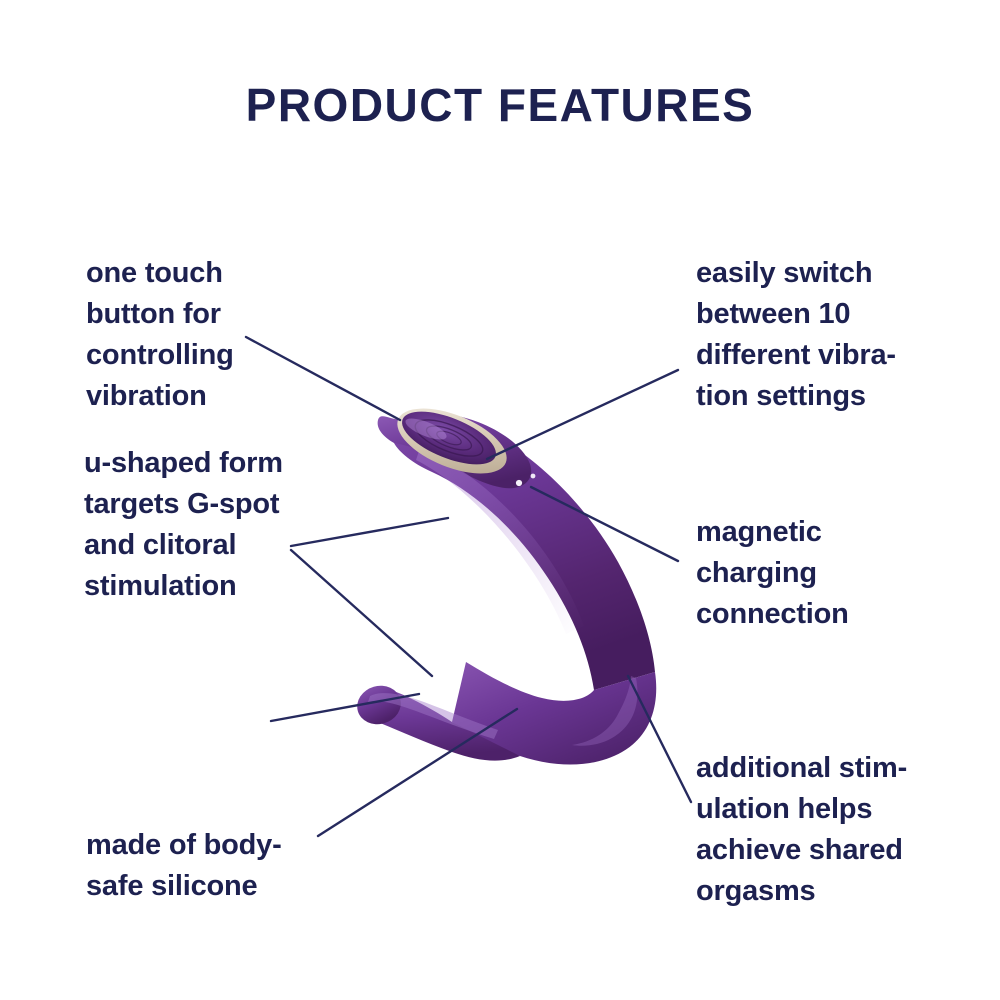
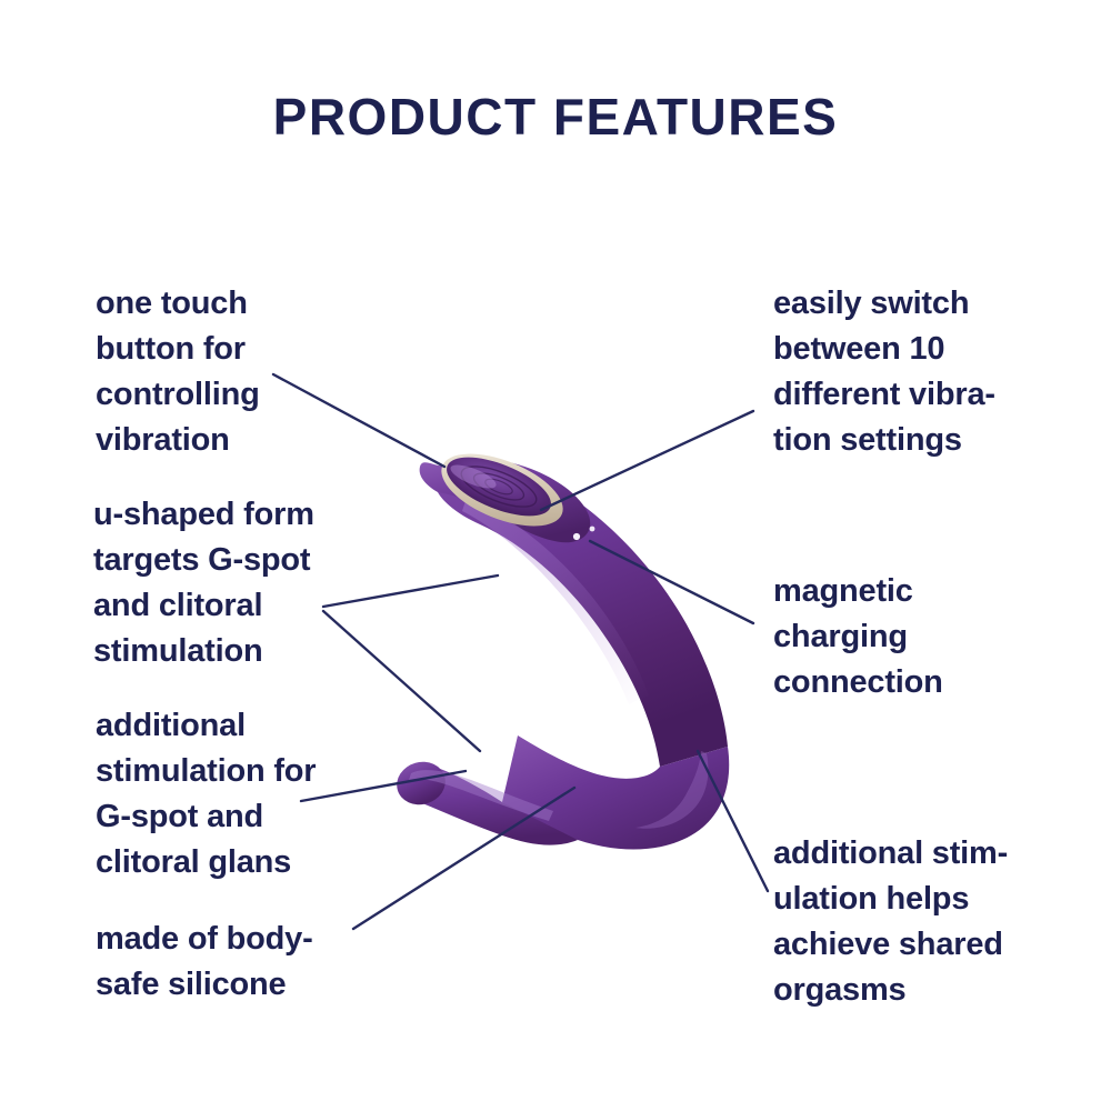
  PRODUCT FEATURES
  one touch
  button for
  controlling
  vibration
  u-shaped form
  targets G-spot
  and clitoral
  stimulation
+ additional
+ stimulation for
+ G-spot and
+ clitoral glans
  made of body-
  safe silicone
  easily switch
  between 10
  different vibra-
  tion settings
  magnetic
  charging
  connection
  additional stim-
  ulation helps
  achieve shared
  orgasms
